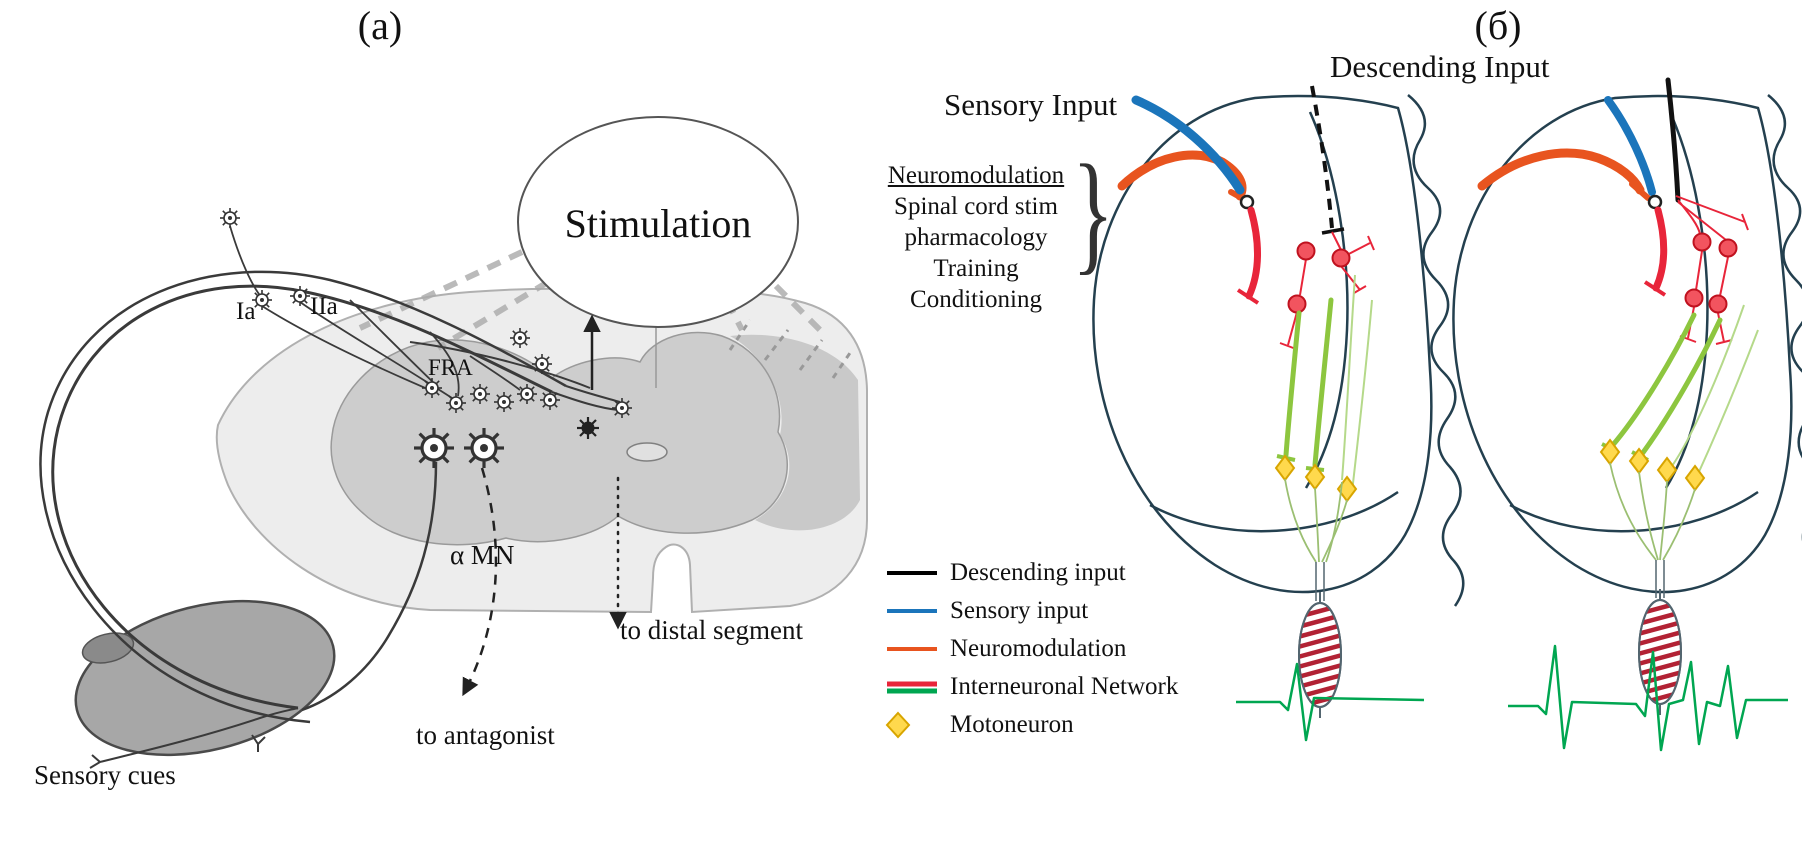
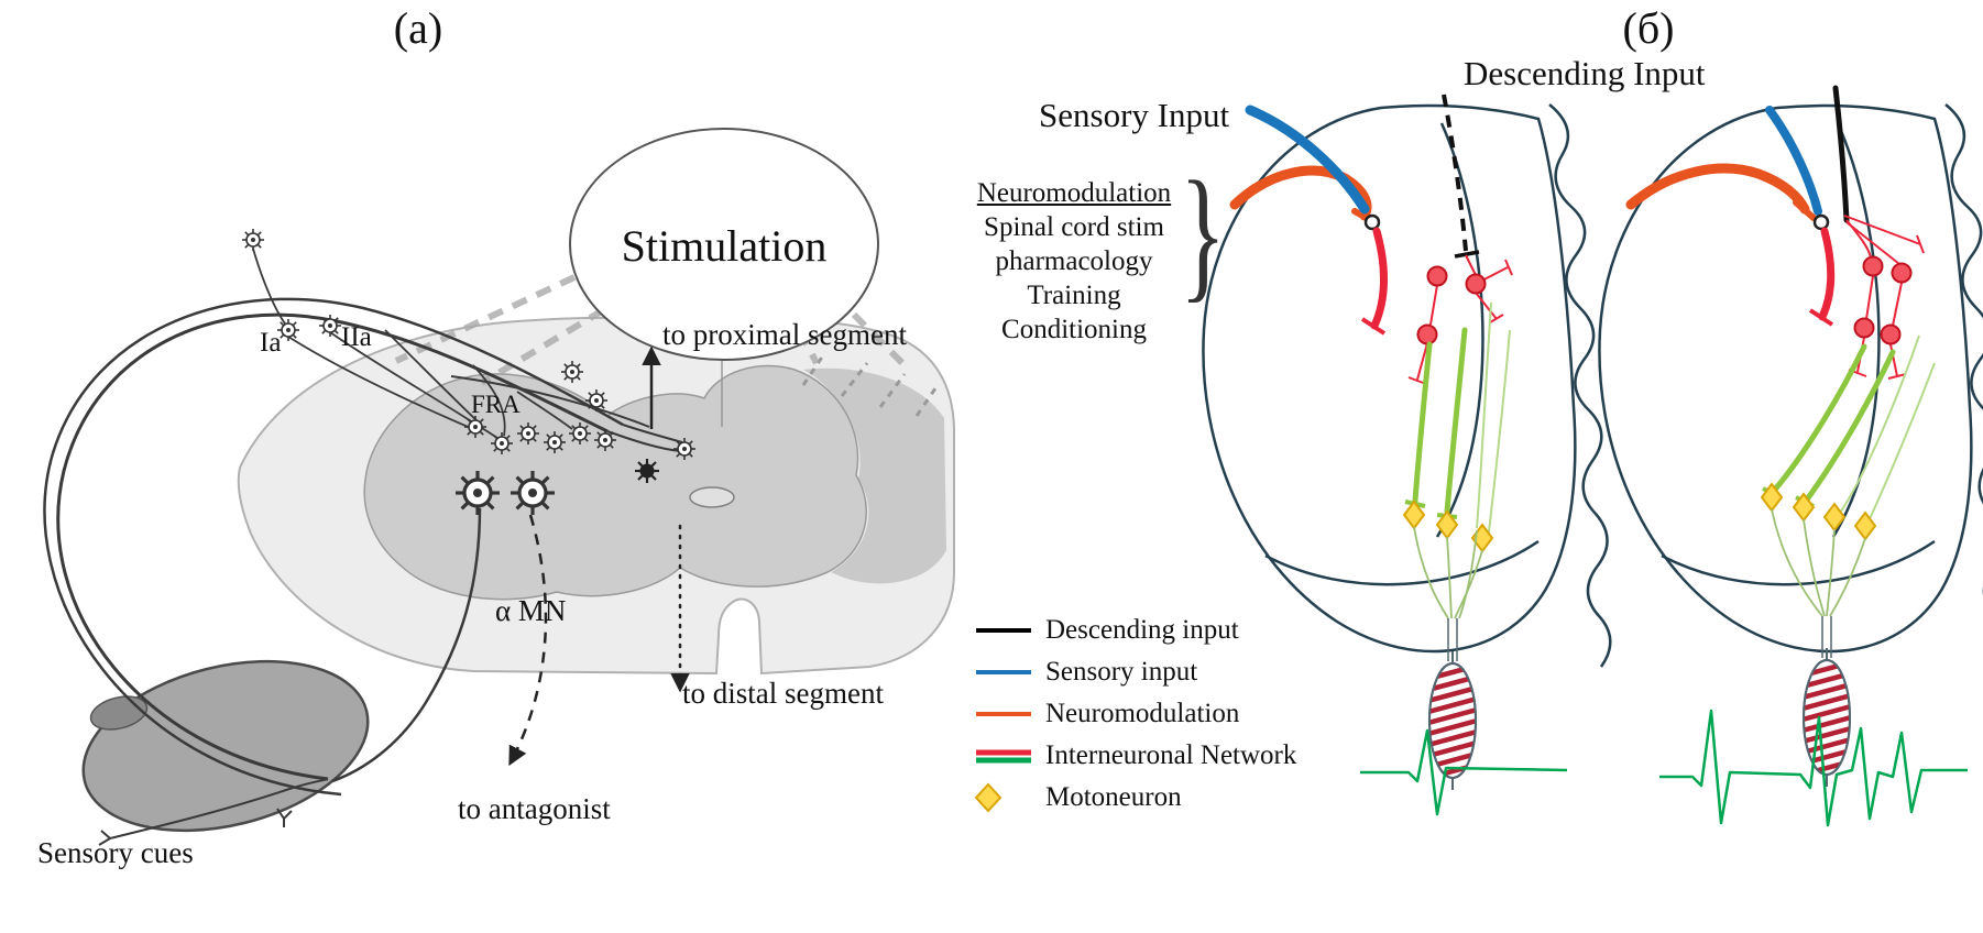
  (а)
  (б)
  Stimulation
  Ia
  IIa
  FRA
  α MN
+ to proximal segment
  to distal segment
  to antagonist
  Sensory cues
  Sensory Input
  Descending Input
  Neuromodulation
  Spinal cord stim
  pharmacology
  Training
  Conditioning
  }
  Descending input
  Sensory input
  Neuromodulation
  Interneuronal Network
  Motoneuron
